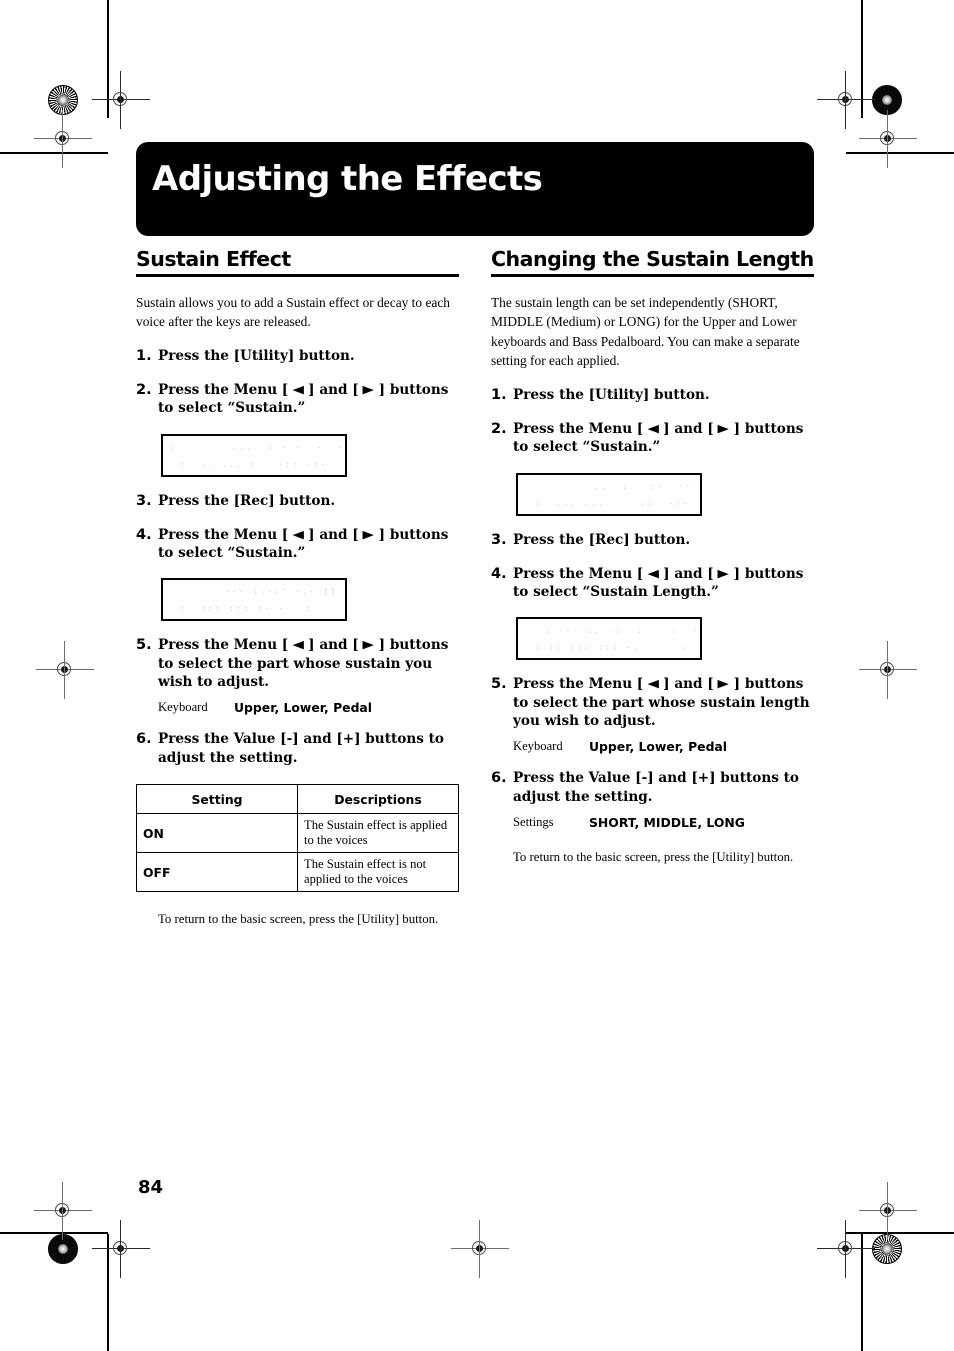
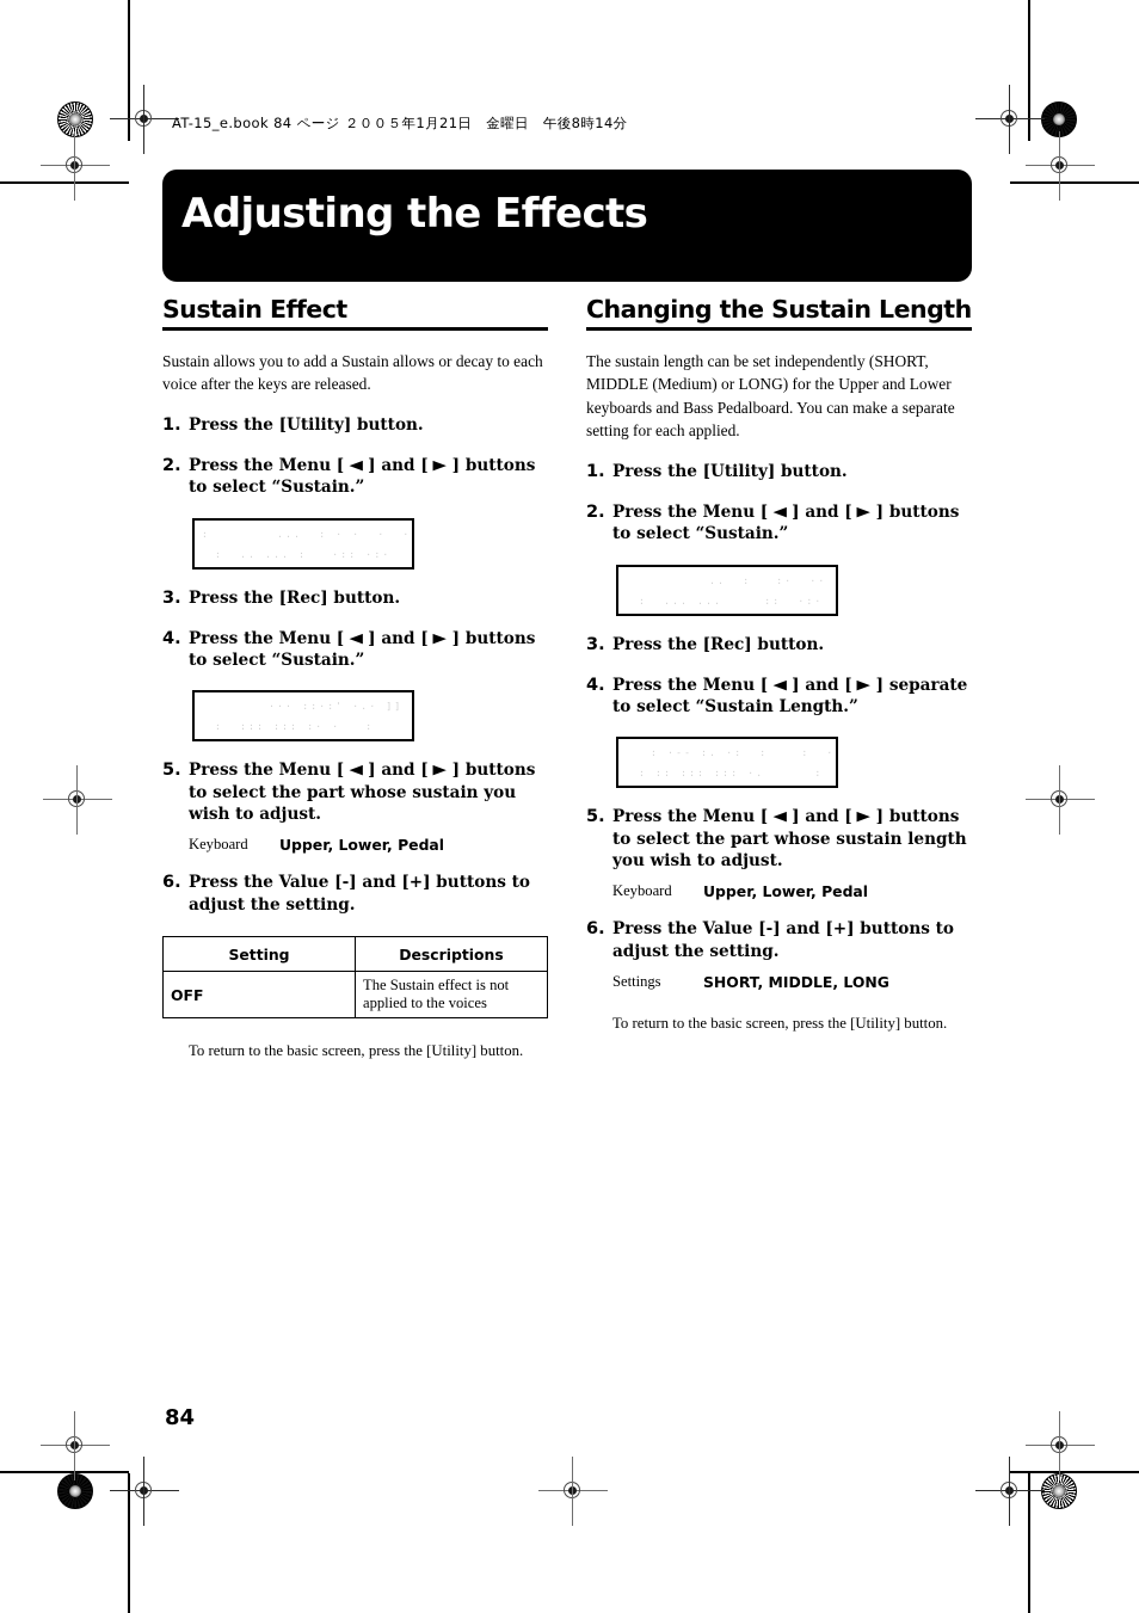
+ AT-15_e.book 84 ページ ２００５年1月21日 金曜日 午後8時14分
  Adjusting the Effects
  Sustain Effect
- Sustain allows you to add a Sustain effect or decay to each voice after the keys are released.
+ Sustain allows you to add a Sustain allows or decay to each voice after the keys are released.
  1.
  Press the [Utility] button.
  2.
  Press the Menu [ ◀ ] and [ ▶ ] buttons to select “Sustain.”
  : .. ... : ·:: ·:·
  3.
  Press the [Rec] button.
  4.
  Press the Menu [ ◀ ] and [ ▶ ] buttons to select “Sustain.”
  ··· ::·:' ·.· ]]
  : ::: ::: :· · :
  5.
  Press the Menu [ ◀ ] and [ ▶ ] buttons to select the part whose sustain you wish to adjust.
  Keyboard
  Upper, Lower, Pedal
  6.
  Press the Value [-] and [+] buttons to adjust the setting.
  Setting	Descriptions
- ON	The Sustain effect is applied to the voices
  OFF	The Sustain effect is not applied to the voices
  To return to the basic screen, press the [Utility] button.
  Changing the Sustain Length
  The sustain length can be set independently (SHORT, MIDDLE (Medium) or LONG) for the Upper and Lower keyboards and Bass Pedalboard. You can make a separate setting for each applied.
  1.
  Press the [Utility] button.
  2.
  Press the Menu [ ◀ ] and [ ▶ ] buttons to select “Sustain.”
  : ... ... :: ·:·
  3.
  Press the [Rec] button.
  4.
- Press the Menu [ ◀ ] and [ ▶ ] buttons to select “Sustain Length.”
+ Press the Menu [ ◀ ] and [ ▶ ] separate to select “Sustain Length.”
  : :: ::: ::: ·. :
  5.
  Press the Menu [ ◀ ] and [ ▶ ] buttons to select the part whose sustain length you wish to adjust.
  Keyboard
  Upper, Lower, Pedal
  6.
  Press the Value [-] and [+] buttons to adjust the setting.
  Settings
  SHORT, MIDDLE, LONG
  To return to the basic screen, press the [Utility] button.
  84
